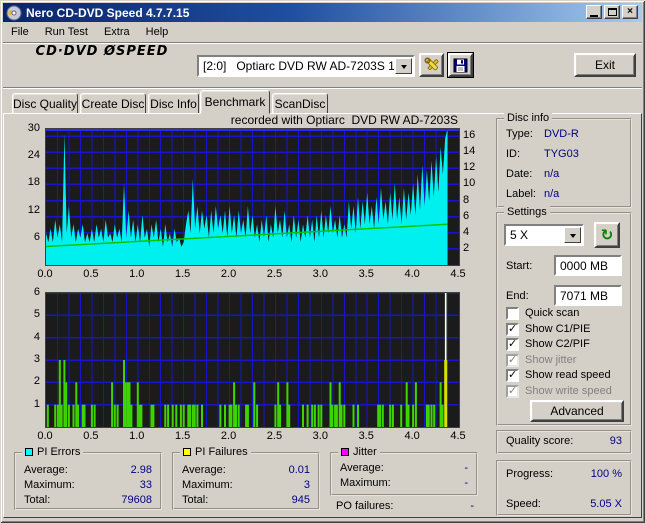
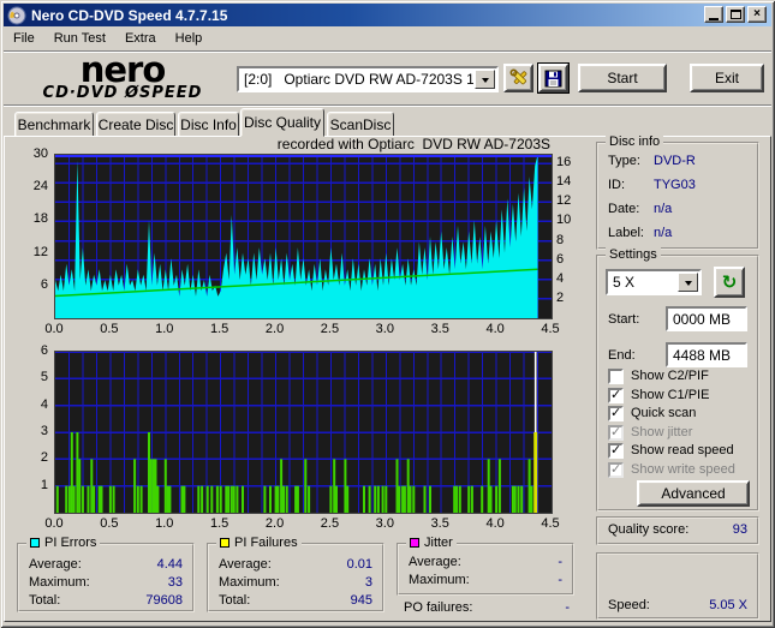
  Nero CD-DVD Speed 4.7.7.15
  ×
  File
  Run Test
  Extra
  Help
+ nero
  CD·DVD ØSPEED
  [2:0] Optiarc DVD RW AD-7203S 1
+ Start
  Exit
- Disc Quality
+ Benchmark
  Create Disc
  Disc Info
- Benchmark
+ Disc Quality
  ScanDisc
  recorded with Optiarc DVD RW AD-7203S
  30
  24
  18
  12
  6
  16
  14
  12
  10
  8
  6
  4
  2
  0.0
  0.5
  1.0
  1.5
  2.0
  2.5
  3.0
  3.5
  4.0
  4.5
  6
  5
  4
  3
  2
  1
  0.0
  0.5
  1.0
  1.5
  2.0
  2.5
  3.0
  3.5
  4.0
  4.5
  PI Errors
  Average:
- 2.98
+ 4.44
  Maximum:
  33
  Total:
  79608
  PI Failures
  Average:
  0.01
  Maximum:
  3
  Total:
  945
  Jitter
  Average:
  -
  Maximum:
  -
  PO failures:
  -
  Disc info
  Type:
  DVD-R
  ID:
  TYG03
  Date:
  n/a
  Label:
  n/a
  Settings
  5 X
  ↻
  Start:
  0000 MB
  End:
- 7071 MB
+ 4488 MB
- Quick scan
+ Show C2/PIF
  Show C1/PIE
- Show C2/PIF
+ Quick scan
  Show jitter
  Show read speed
  Show write speed
  Advanced
  Quality score:
  93
- Progress:
- 100 %
  Speed:
  5.05 X
